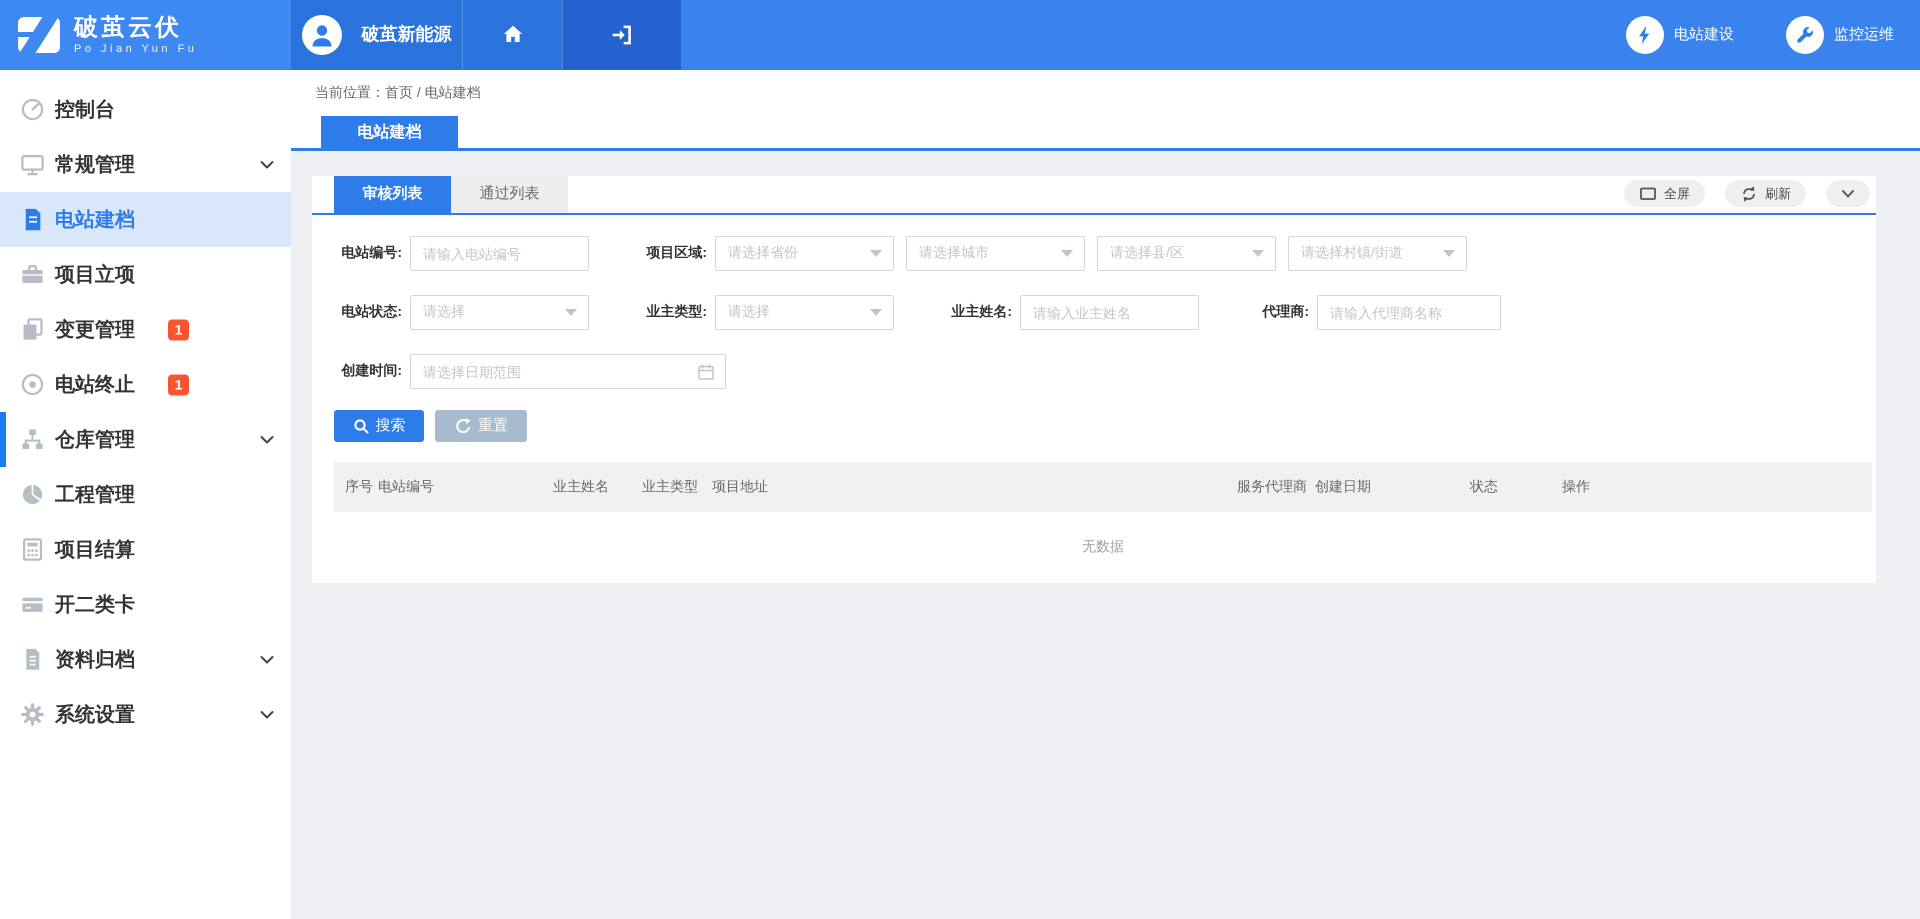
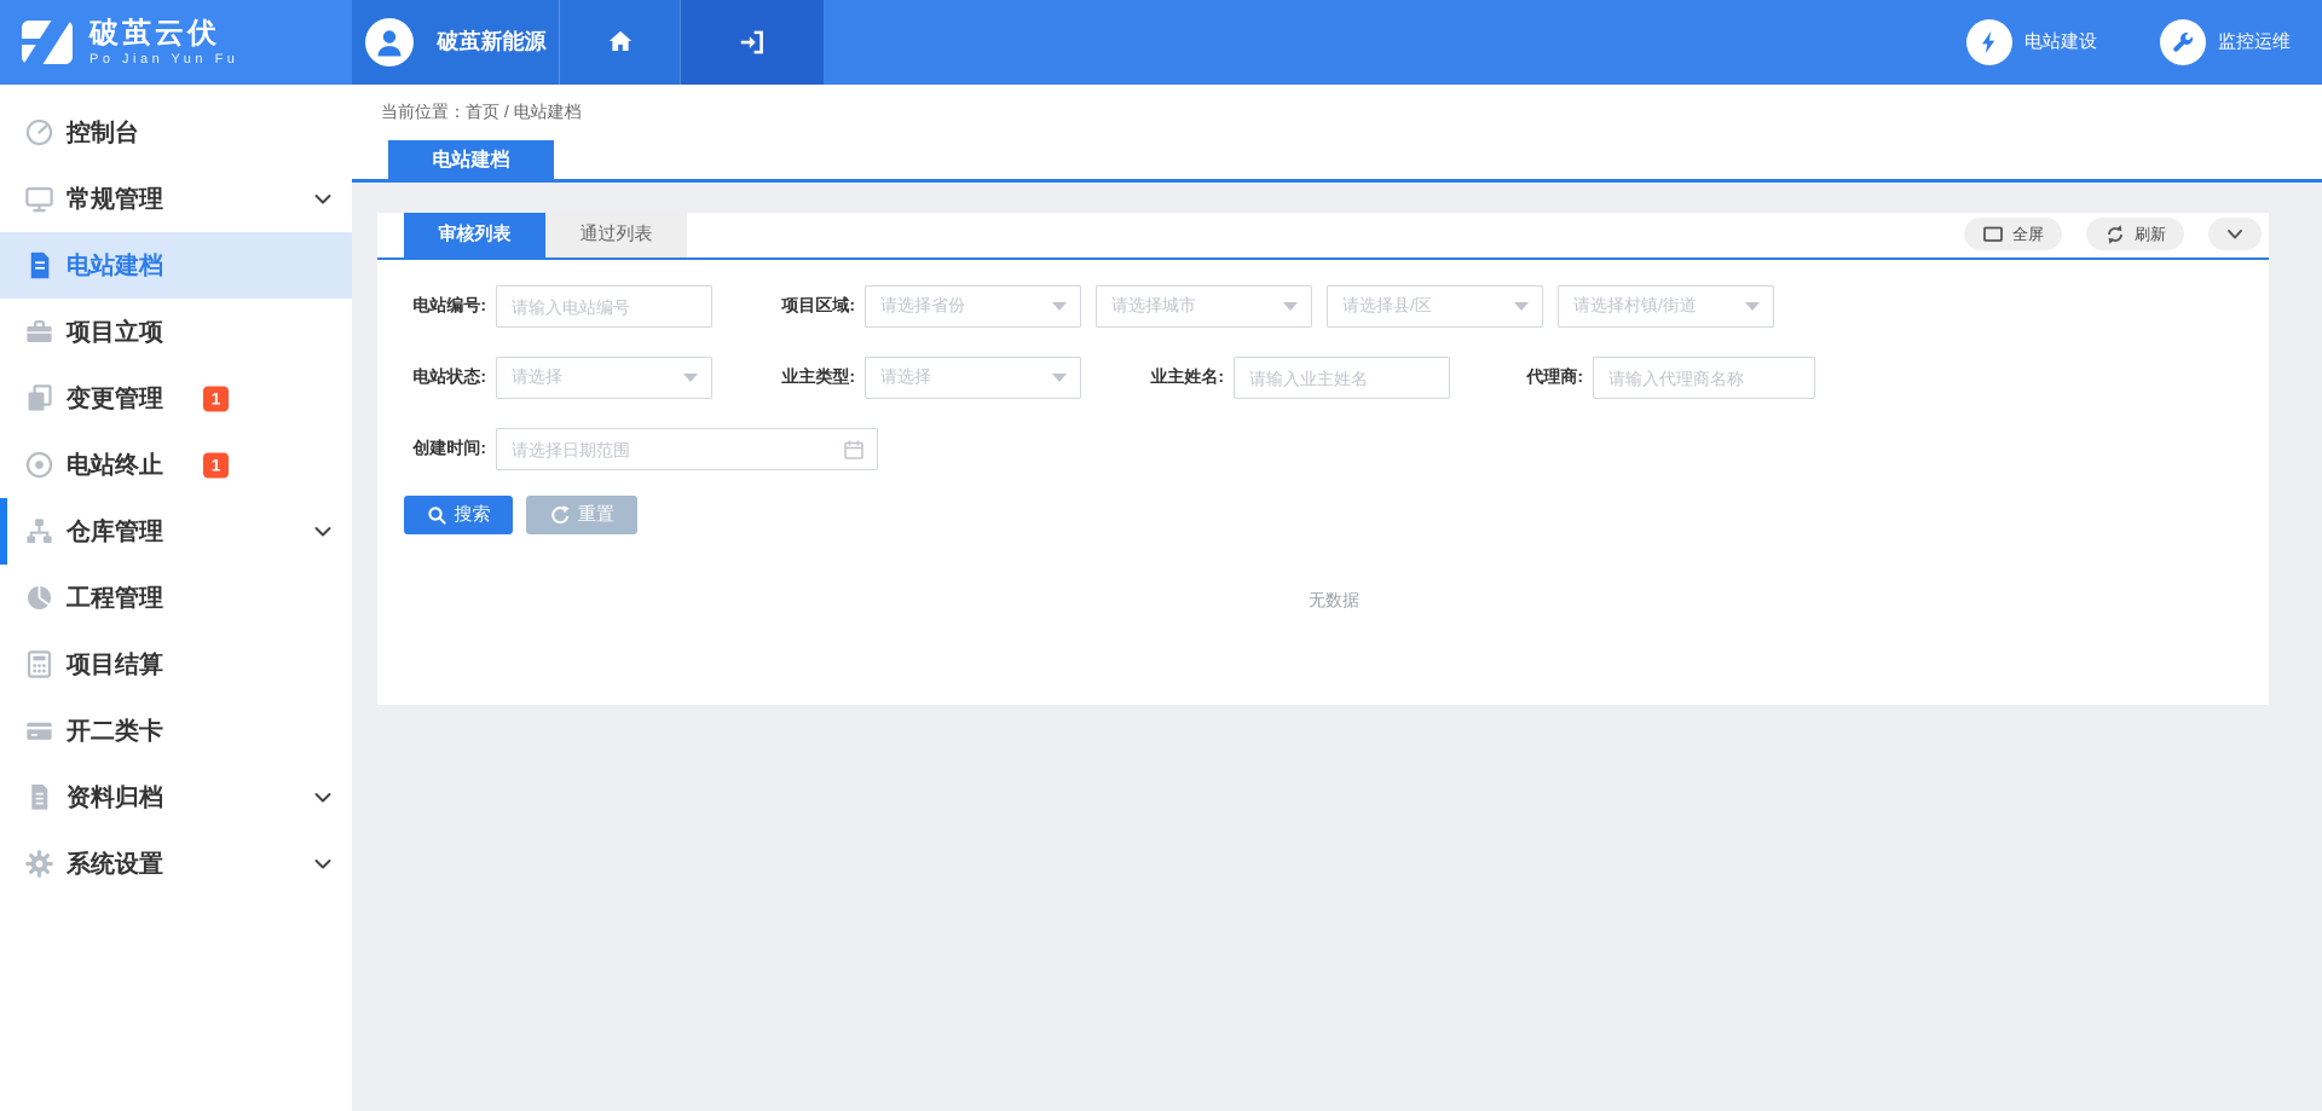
  破茧云伏
  Po Jian Yun Fu
  破茧新能源
  电站建设
  监控运维
  控制台
  常规管理
  电站建档
  项目立项
  变更管理
  1
  电站终止
  1
  仓库管理
  工程管理
  项目结算
  开二类卡
  资料归档
  系统设置
  当前位置：首页 / 电站建档
  电站建档
  审核列表
  通过列表
  全屏
  刷新
  电站编号:
  请输入电站编号
  项目区域:
  请选择省份
  请选择城市
  请选择县/区
  请选择村镇/街道
  电站状态:
  请选择
  业主类型:
  请选择
  业主姓名:
  请输入业主姓名
  代理商:
  请输入代理商名称
  创建时间:
  请选择日期范围
  搜索
  重置
- 序号	电站编号	业主姓名	业主类型	项目地址	服务代理商	创建日期	状态	操作
  无数据
